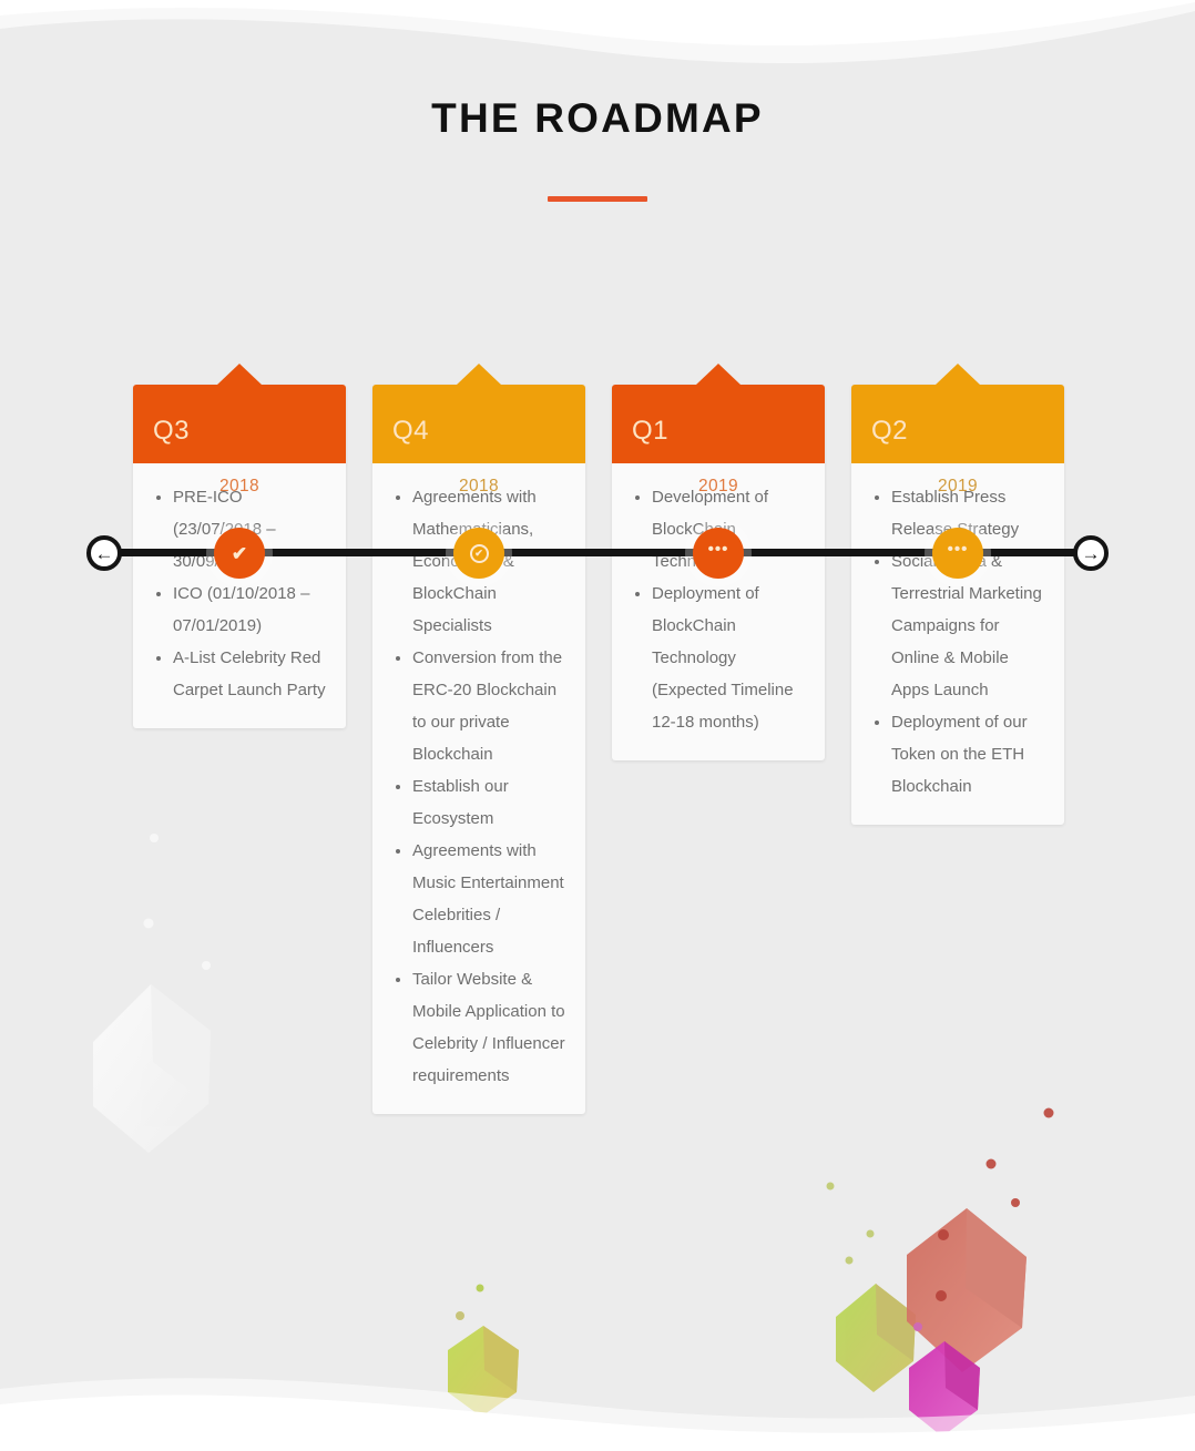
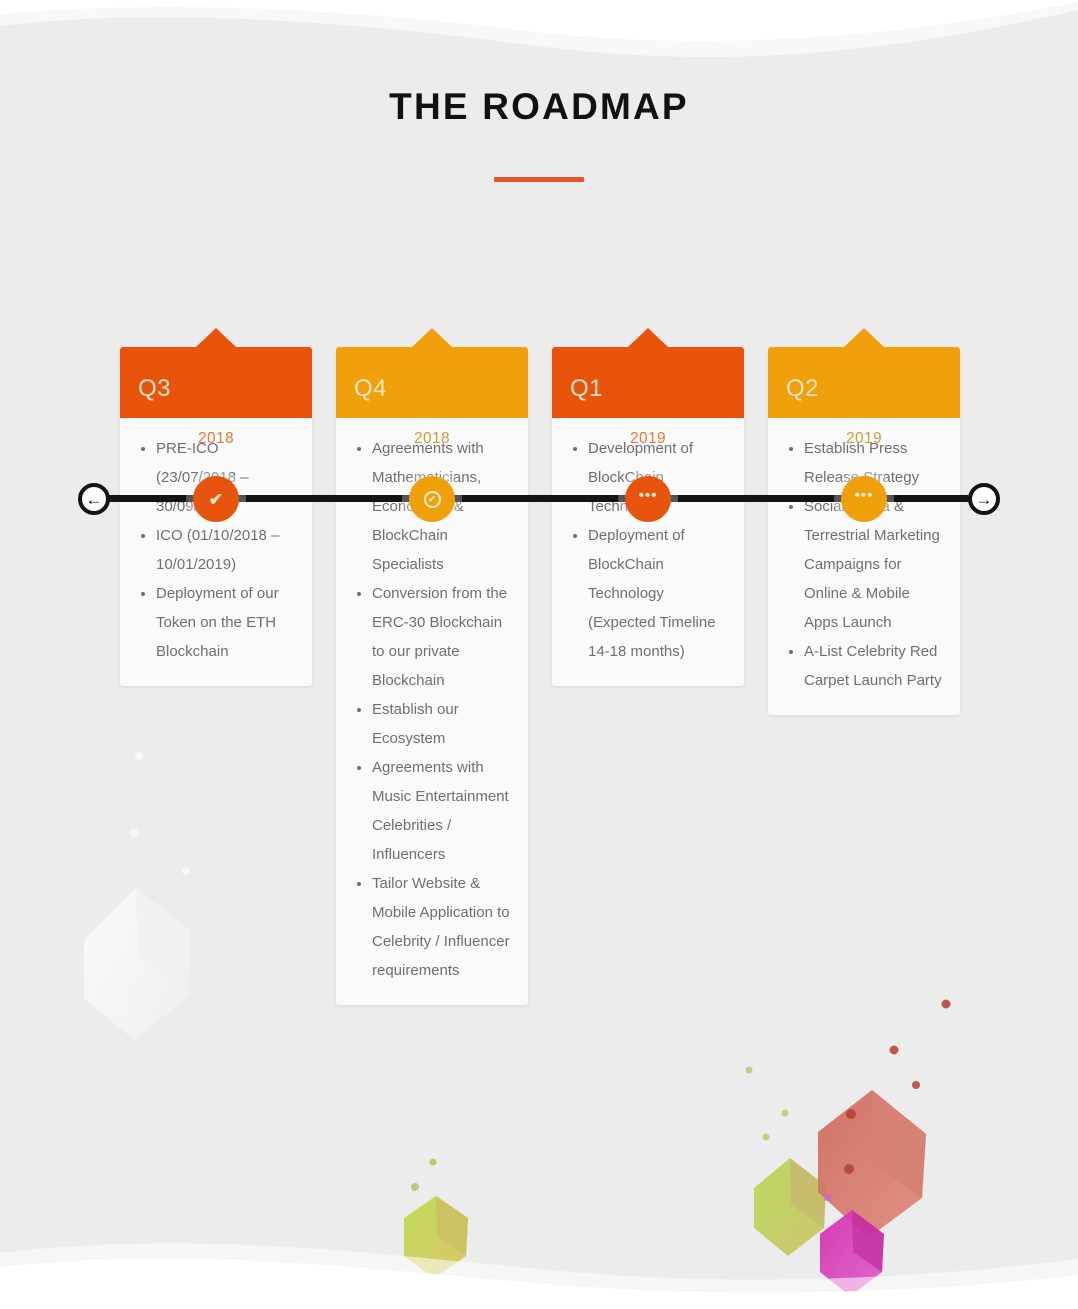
  THE ROADMAP
  ←
  →
  2018
  ✔
  2018
  ✔
  2019
  •••
  2019
  •••
  Q3
  PRE-ICO (23/07/8 – 30/09
- ICO (01/10/2018 – 07/01/2019)
+ ICO (01/10/2018 – 10/01/2019)
- A-List Celebrity Red Carpet Launch Party
+ Deployment of our Token on the ETH Blockchain
  Q4
  Agreements with Mathemcians, Econ & BlockChain Specialists
- Conversion from the ERC-20 Blockchain to our private Blockchain
+ Conversion from the ERC-30 Blockchain to our private Blockchain
  Establish our Ecosystem
  Agreements with Music Entertainment Celebrities / Influencers
  Tailor Website & Mobile Application to Celebrity / Influencer requirements
  Q1
  Development of BlockCn Techn
- Deployment of BlockChain Technology (Expected Timeline 12-18 months)
+ Deployment of BlockChain Technology (Expected Timeline 14-18 months)
  Q2
  Establish Press Releastrategy
  Socia & Terrestrial Marketing Campaigns for Online & Mobile Apps Launch
- Deployment of our Token on the ETH Blockchain
+ A-List Celebrity Red Carpet Launch Party
